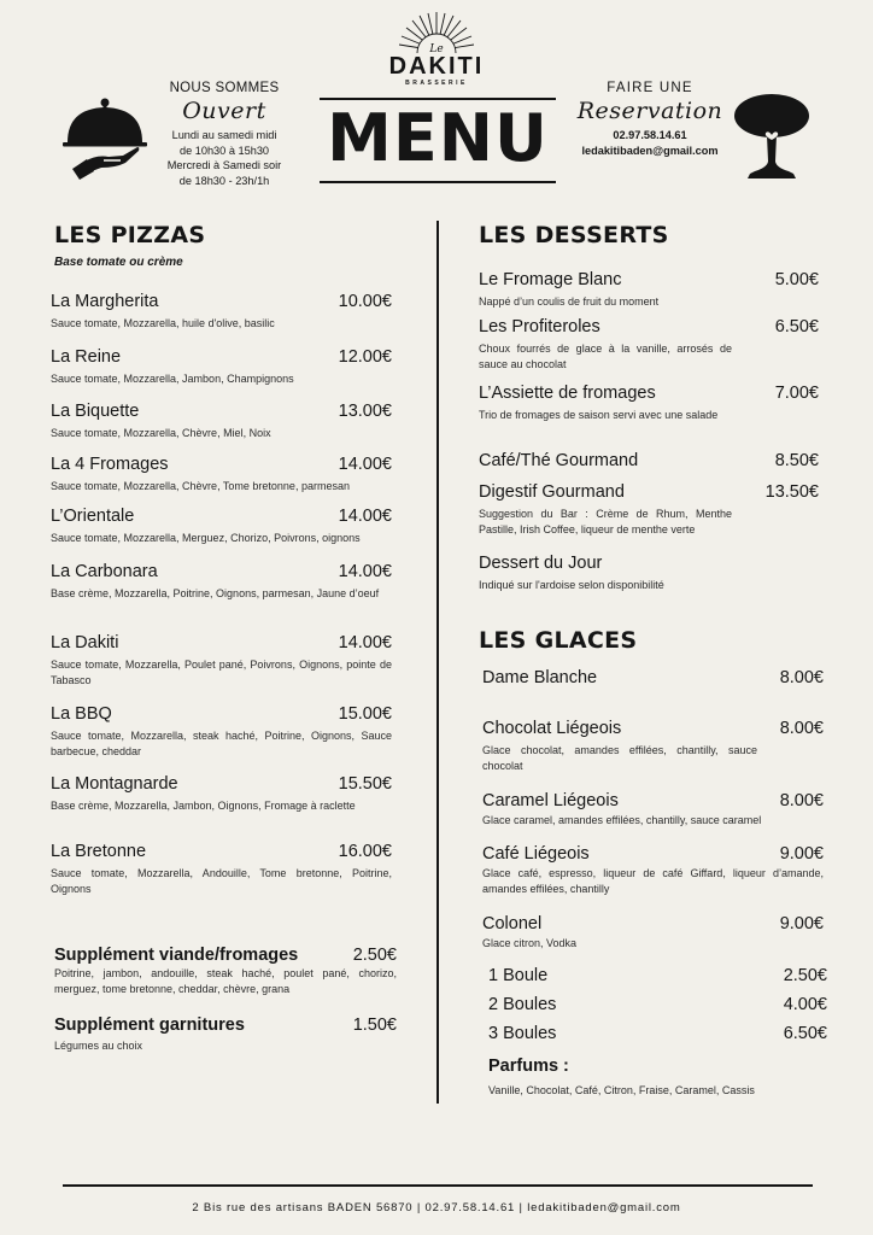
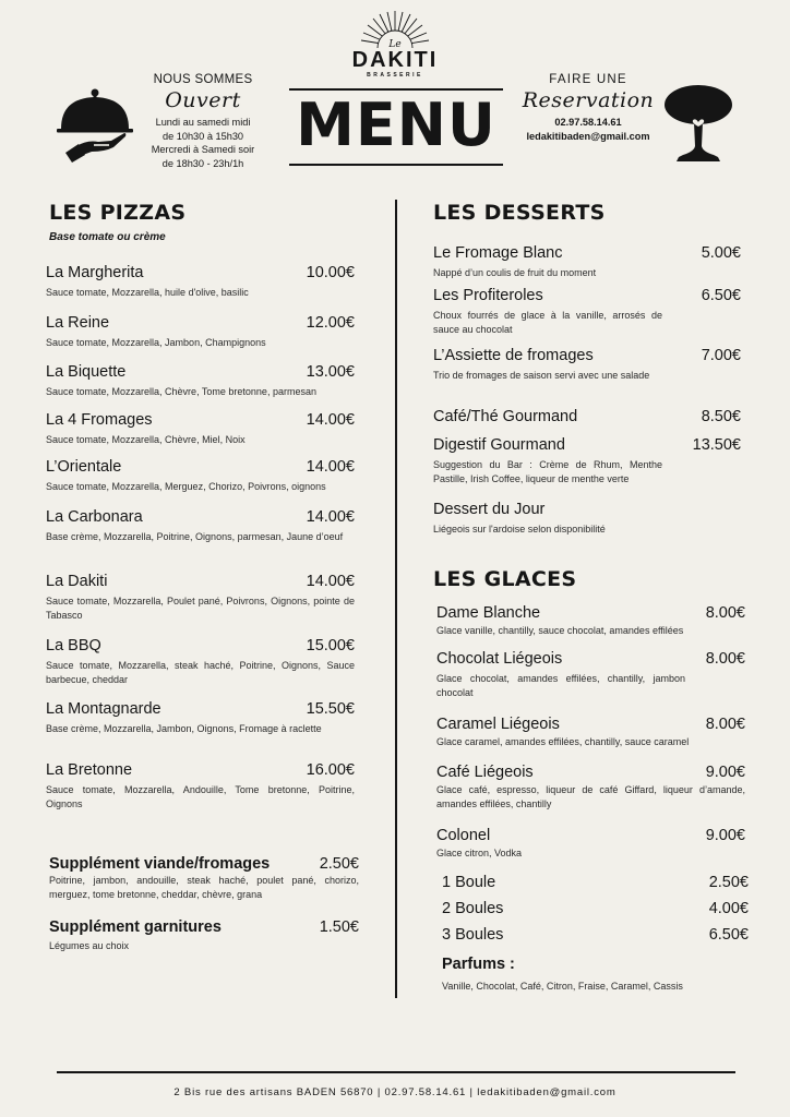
  NOUS SOMMES
  Ouvert
  Lundi au samedi midi
  de 10h30 à 15h30
  Mercredi à Samedi soir
  de 18h30 - 23h/1h
  Le
  DAKITI
  MENU
  FAIRE UNE
  Reservation
  02.97.58.14.61
  ledakitibaden@gmail.com
  LES PIZZAS
  Base tomate ou crème
  La Margherita
  10.00€
  Sauce tomate, Mozzarella, huile d'olive, basilic
  La Reine
  12.00€
  Sauce tomate, Mozzarella, Jambon, Champignons
  La Biquette
  13.00€
- Sauce tomate, Mozzarella, Chèvre, Miel, Noix
+ Sauce tomate, Mozzarella, Chèvre, Tome bretonne, parmesan
  La 4 Fromages
  14.00€
- Sauce tomate, Mozzarella, Chèvre, Tome bretonne, parmesan
+ Sauce tomate, Mozzarella, Chèvre, Miel, Noix
  L’Orientale
  14.00€
  Sauce tomate, Mozzarella, Merguez, Chorizo, Poivrons, oignons
  La Carbonara
  14.00€
  Base crème, Mozzarella, Poitrine, Oignons, parmesan, Jaune d’oeuf
  La Dakiti
  14.00€
  Sauce tomate, Mozzarella, Poulet pané, Poivrons, Oignons, pointe de Tabasco
  La BBQ
  15.00€
  Sauce tomate, Mozzarella, steak haché, Poitrine, Oignons, Sauce barbecue, cheddar
  La Montagnarde
  15.50€
  Base crème, Mozzarella, Jambon, Oignons, Fromage à raclette
  La Bretonne
  16.00€
  Sauce tomate, Mozzarella, Andouille, Tome bretonne, Poitrine, Oignons
  Supplément viande/fromages
  2.50€
  Poitrine, jambon, andouille, steak haché, poulet pané, chorizo, merguez, tome bretonne, cheddar, chèvre, grana
  Supplément garnitures
  1.50€
  Légumes au choix
  LES DESSERTS
  Le Fromage Blanc
  5.00€
  Nappé d’un coulis de fruit du moment
  Les Profiteroles
  6.50€
  Choux fourrés de glace à la vanille, arrosés de sauce au chocolat
  L’Assiette de fromages
  7.00€
  Trio de fromages de saison servi avec une salade
  Café/Thé Gourmand
  8.50€
  Digestif Gourmand
  13.50€
  Suggestion du Bar : Crème de Rhum, Menthe Pastille, Irish Coffee, liqueur de menthe verte
  Dessert du Jour
- Indiqué sur l'ardoise selon disponibilité
+ Liégeois sur l'ardoise selon disponibilité
  LES GLACES
  Dame Blanche
  8.00€
+ Glace vanille, chantilly, sauce chocolat, amandes effilées
  Chocolat Liégeois
  8.00€
- Glace chocolat, amandes effilées, chantilly, sauce chocolat
+ Glace chocolat, amandes effilées, chantilly, jambon chocolat
  Caramel Liégeois
  8.00€
  Glace caramel, amandes effilées, chantilly, sauce caramel
  Café Liégeois
  9.00€
  Glace café, espresso, liqueur de café Giffard, liqueur d’amande, amandes effilées, chantilly
  Colonel
  9.00€
  Glace citron, Vodka
  1 Boule
  2.50€
  2 Boules
  4.00€
  3 Boules
  6.50€
  Parfums :
  Vanille, Chocolat, Café, Citron, Fraise, Caramel, Cassis
  2 Bis rue des artisans BADEN 56870 | 02.97.58.14.61 | ledakitibaden@gmail.com
